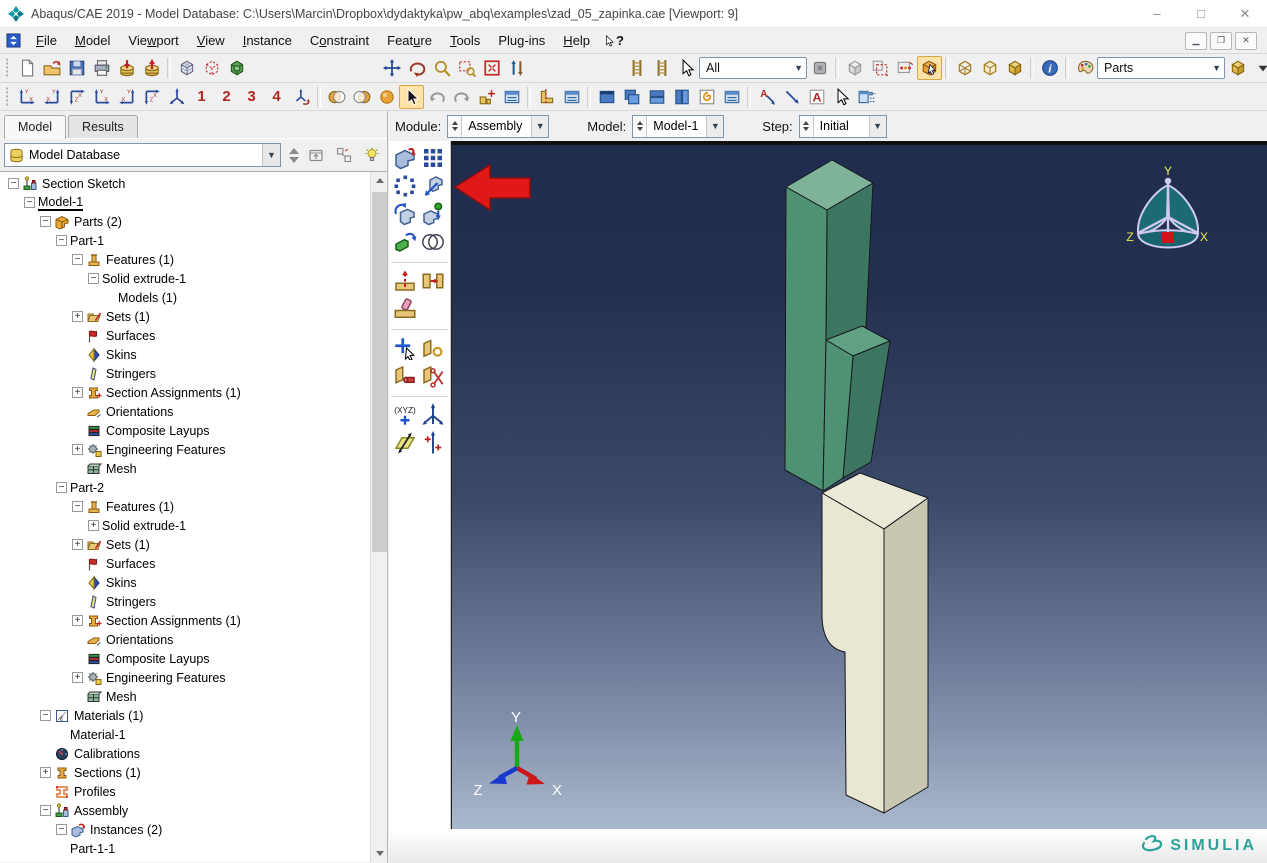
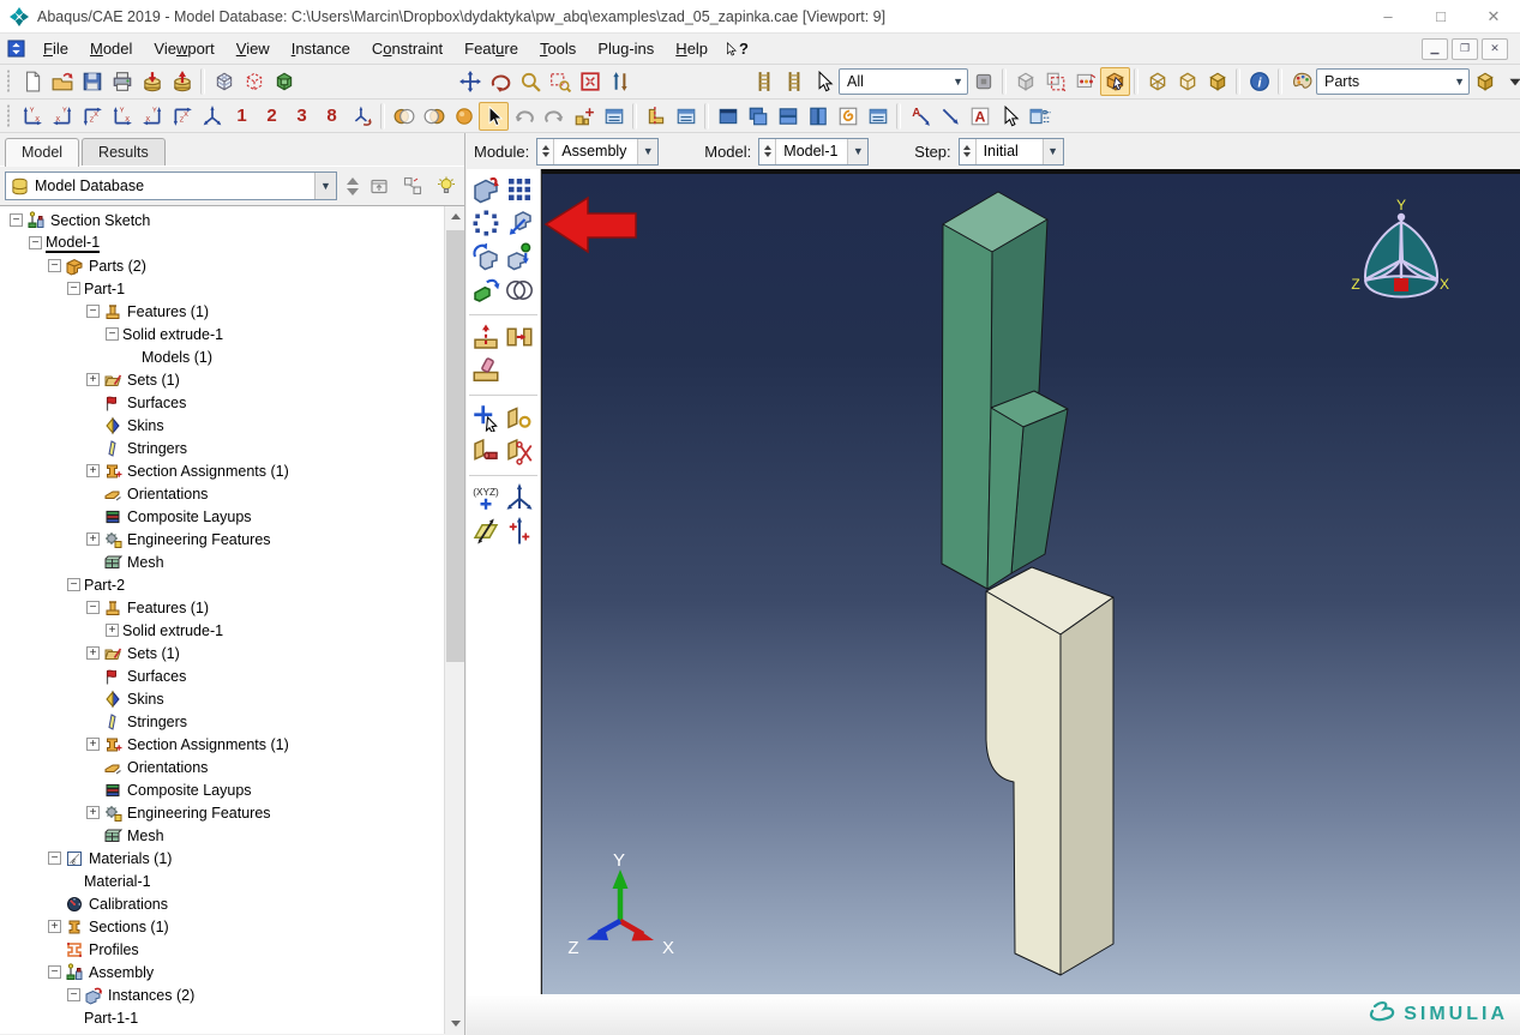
  Abaqus/CAE 2019 - Model Database: C:\Users\Marcin\Dropbox\dydaktyka\pw_abq\examples\zad_05_zapinka.cae [Viewport: 9]
  –
  □
  ✕
  File
  Model
  Viewport
  View
  Instance
  Constraint
  Feature
  Tools
  Plug-ins
  Help
  ?
  ▁
  ❐
  ✕
  All
  ▼
  Parts
  ▼
  1
  2
  3
- 4
+ 8
  Model
  Results
  Model Database
  ▼
  −
  Section Sketch
  −
  Model-1
  −
  Parts (2)
  −
  Part-1
  −
  Features (1)
  −
  Solid extrude-1
  Models (1)
  +
  Sets (1)
  Surfaces
  Skins
  Stringers
  +
  Section Assignments (1)
  Orientations
  Composite Layups
  +
  Engineering Features
  Mesh
  −
  Part-2
  −
  Features (1)
  +
  Solid extrude-1
  +
  Sets (1)
  Surfaces
  Skins
  Stringers
  +
  Section Assignments (1)
  Orientations
  Composite Layups
  +
  Engineering Features
  Mesh
  −
  Materials (1)
  Material-1
  Calibrations
  +
  Sections (1)
  Profiles
  −
  Assembly
  −
  Instances (2)
  Part-1-1
  Module:
  Assembly
  ▼
  Model:
  Model-1
  ▼
  Step:
  Initial
  ▼
  Y
  Z
  X
  Y
  Z
  X
  SIMULIA
